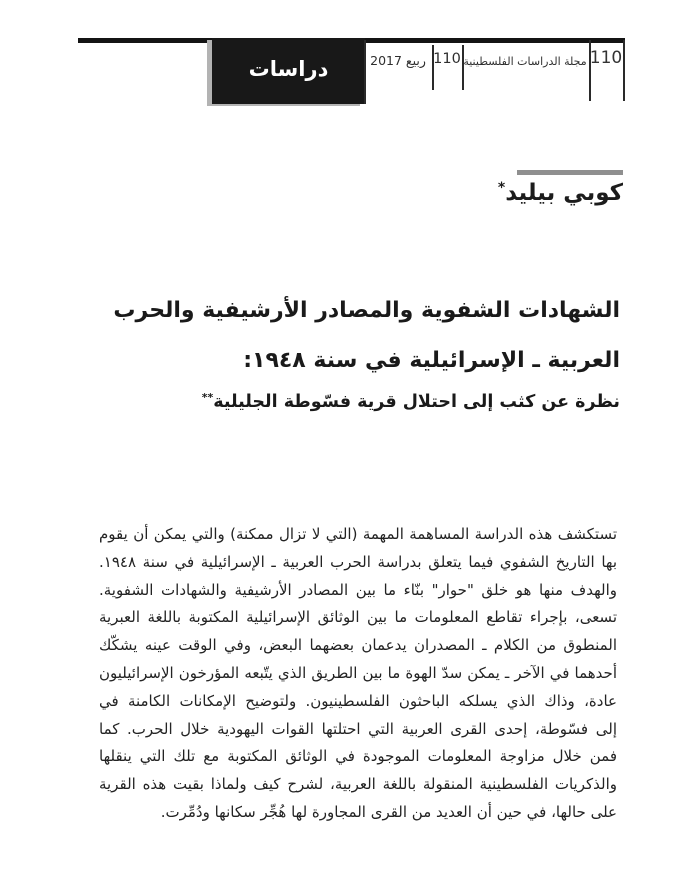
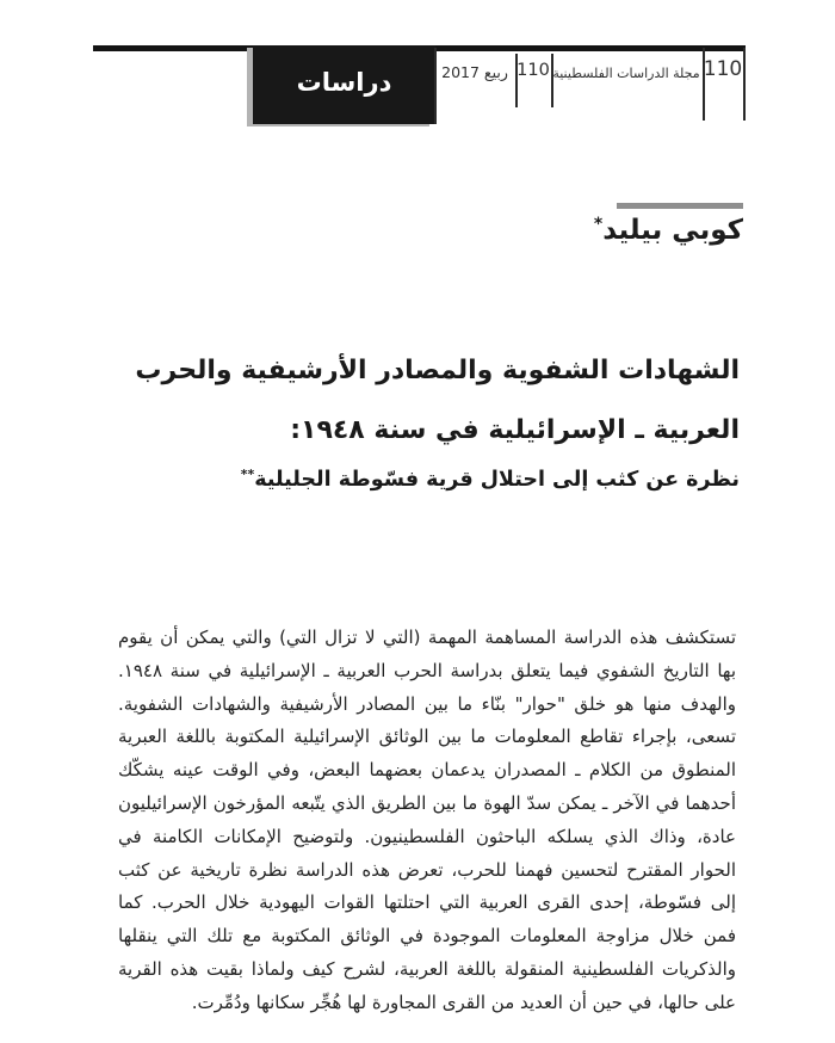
  دراسات
  ربيع 2017
  110
  مجلة الدراسات الفلسطينية
  110
  كوبي بيليد*
  الشهادات الشفوية والمصادر الأرشيفية والحرب
  العربية ـ الإسرائيلية في سنة ١٩٤٨:
  نظرة عن كثب إلى احتلال قرية فسّوطة الجليلية**
- تستكشف هذه الدراسة المساهمة المهمة (التي لا تزال ممكنة) والتي يمكن أن يقوم
+ تستكشف هذه الدراسة المساهمة المهمة (التي لا تزال التي) والتي يمكن أن يقوم
  بها التاريخ الشفوي فيما يتعلق بدراسة الحرب العربية ـ الإسرائيلية في سنة ١٩٤٨.
  والهدف منها هو خلق "حوار" بنّاء ما بين المصادر الأرشيفية والشهادات الشفوية.
  تسعى، بإجراء تقاطع المعلومات ما بين الوثائق الإسرائيلية المكتوبة باللغة العبرية
  المنطوق من الكلام ـ المصدران يدعمان بعضهما البعض، وفي الوقت عينه يشكّك
  أحدهما في الآخر ـ يمكن سدّ الهوة ما بين الطريق الذي يتّبعه المؤرخون الإسرائيليون
  عادة، وذاك الذي يسلكه الباحثون الفلسطينيون. ولتوضيح الإمكانات الكامنة في
+ الحوار المقترح لتحسين فهمنا للحرب، تعرض هذه الدراسة نظرة تاريخية عن كثب
  إلى فسّوطة، إحدى القرى العربية التي احتلتها القوات اليهودية خلال الحرب. كما
  فمن خلال مزاوجة المعلومات الموجودة في الوثائق المكتوبة مع تلك التي ينقلها
  والذكريات الفلسطينية المنقولة باللغة العربية، لشرح كيف ولماذا بقيت هذه القرية
  على حالها، في حين أن العديد من القرى المجاورة لها هُجِّر سكانها ودُمِّرت.
